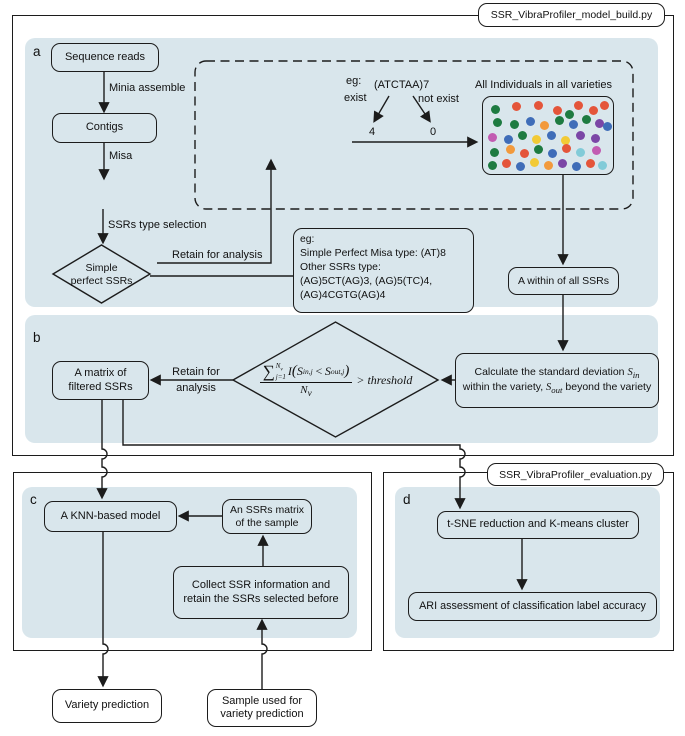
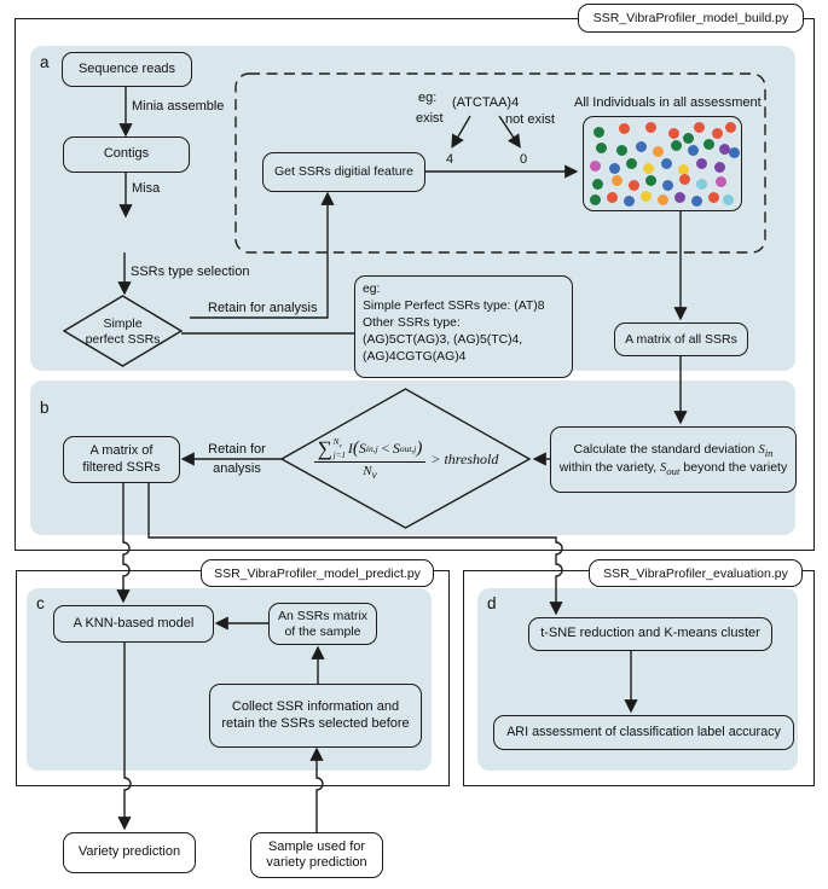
  SSR_VibraProfiler_model_build.py
+ SSR_VibraProfiler_model_predict.py
  SSR_VibraProfiler_evaluation.py
  a
  b
  c
  d
  Sequence reads
  Minia assemble
  Contigs
  Misa
  SSRs type selection
  Simple
  perfect SSRs
  Retain for analysis
+ Get SSRs digitial feature
  eg:
- (ATCTAA)7
+ (ATCTAA)4
  exist
  not exist
  4
  0
- All Individuals in all varieties
+ All Individuals in all assessment
  eg:
- Simple Perfect Misa type: (AT)8
+ Simple Perfect SSRs type: (AT)8
  Other SSRs type:
  (AG)5CT(AG)3, (AG)5(TC)4,
  (AG)4CGTG(AG)4
- A within of all SSRs
+ A matrix of all SSRs
  A matrix of
  filtered SSRs
  Retain for
  analysis
  ∑
  j=1
  I
  (
  S
  in,j
  <
  S
  out,j
  )
  Nv
  > threshold
  Calculate the standard deviation Sin
  within the variety, Sout beyond the variety
  A KNN-based model
  An SSRs matrix
  of the sample
  Collect SSR information and
  retain the SSRs selected before
  t-SNE reduction and K-means cluster
  ARI assessment of classification label accuracy
  Variety prediction
  Sample used for
  variety prediction
